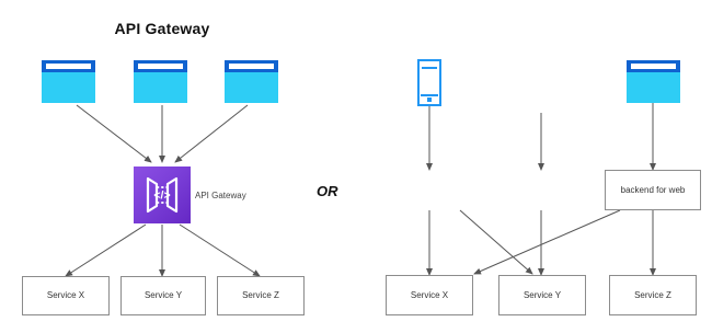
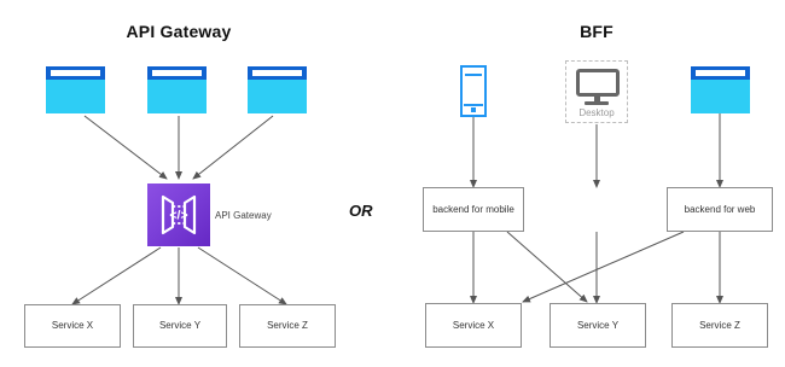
  API Gateway
  </>
  API Gateway
  Service X
  Service Y
  Service Z
  OR
+ BFF
+ Desktop
+ backend for mobile
  backend for web
  Service X
  Service Y
  Service Z
